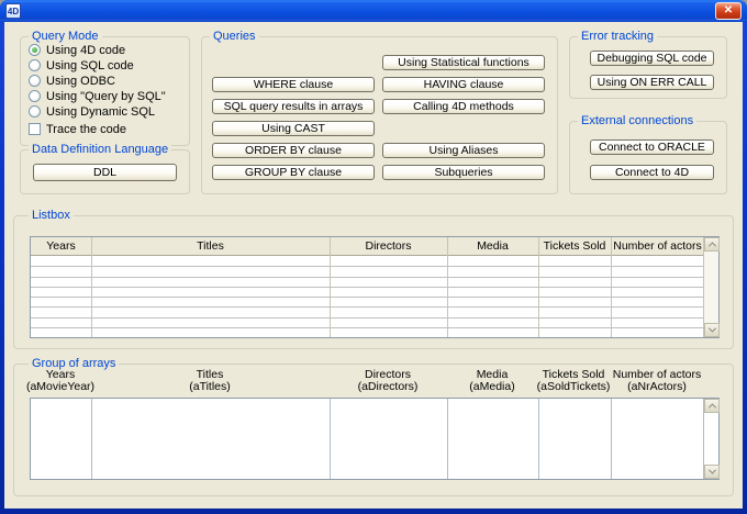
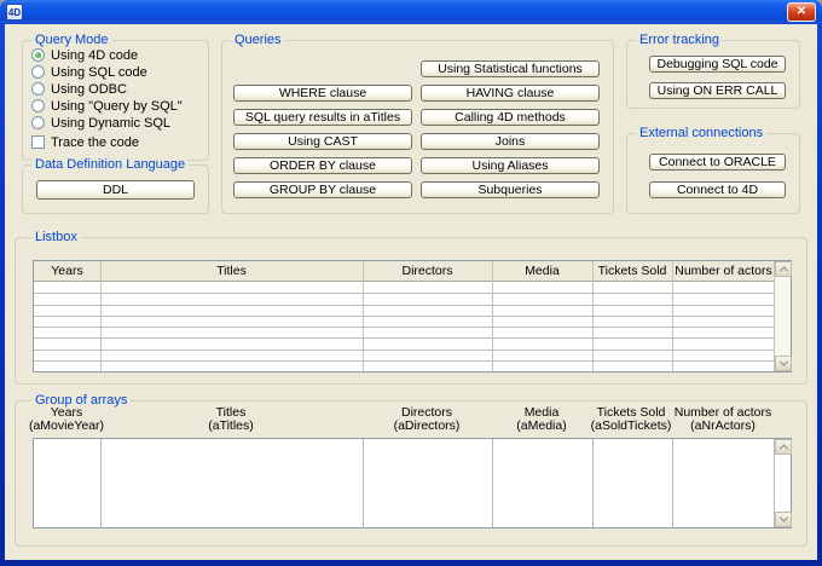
  4D
  ✕
  Query Mode
  Using 4D code
  Using SQL code
  Using ODBC
  Using "Query by SQL"
  Using Dynamic SQL
  Trace the code
  Data Definition Language
  DDL
  Queries
  WHERE clause
- SQL query results in arrays
+ SQL query results in aTitles
  Using CAST
  ORDER BY clause
  GROUP BY clause
  Using Statistical functions
  HAVING clause
  Calling 4D methods
+ Joins
  Using Aliases
  Subqueries
  Error tracking
  Debugging SQL code
  Using ON ERR CALL
  External connections
  Connect to ORACLE
  Connect to 4D
  Listbox
  Years
  Titles
  Directors
  Media
  Tickets Sold
  Number of actors
  Group of arrays
  Years
  (aMovieYear)
  Titles
  (aTitles)
  Directors
  (aDirectors)
  Media
  (aMedia)
  Tickets Sold
  (aSoldTickets)
  Number of actors
  (aNrActors)
